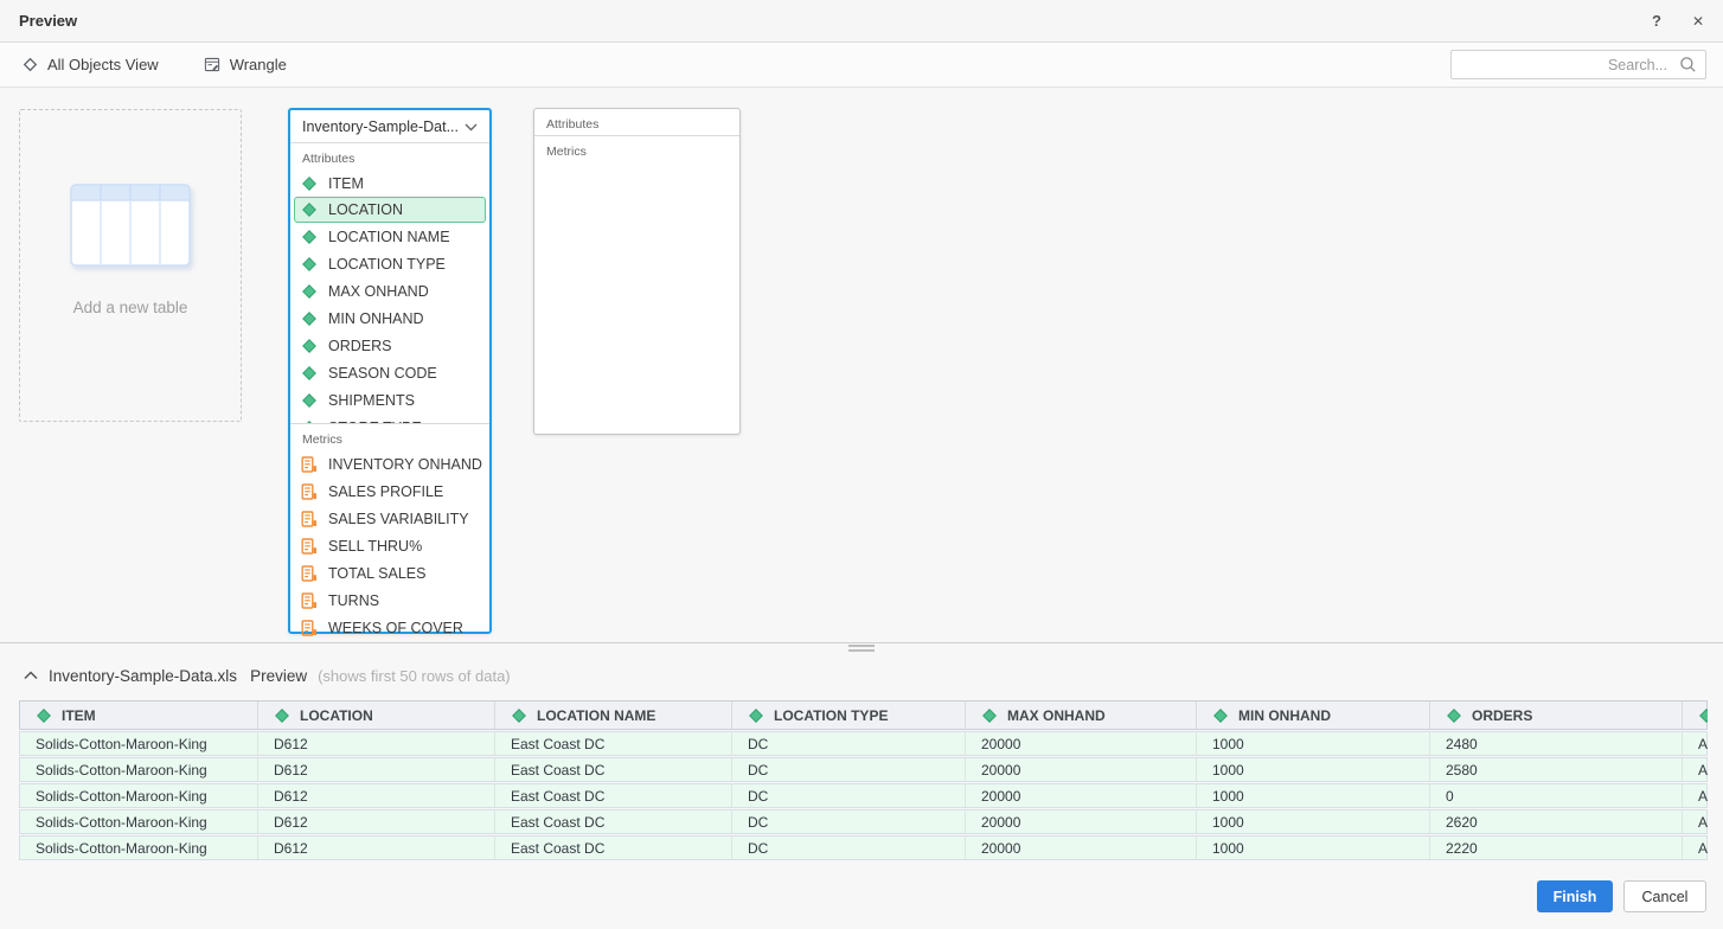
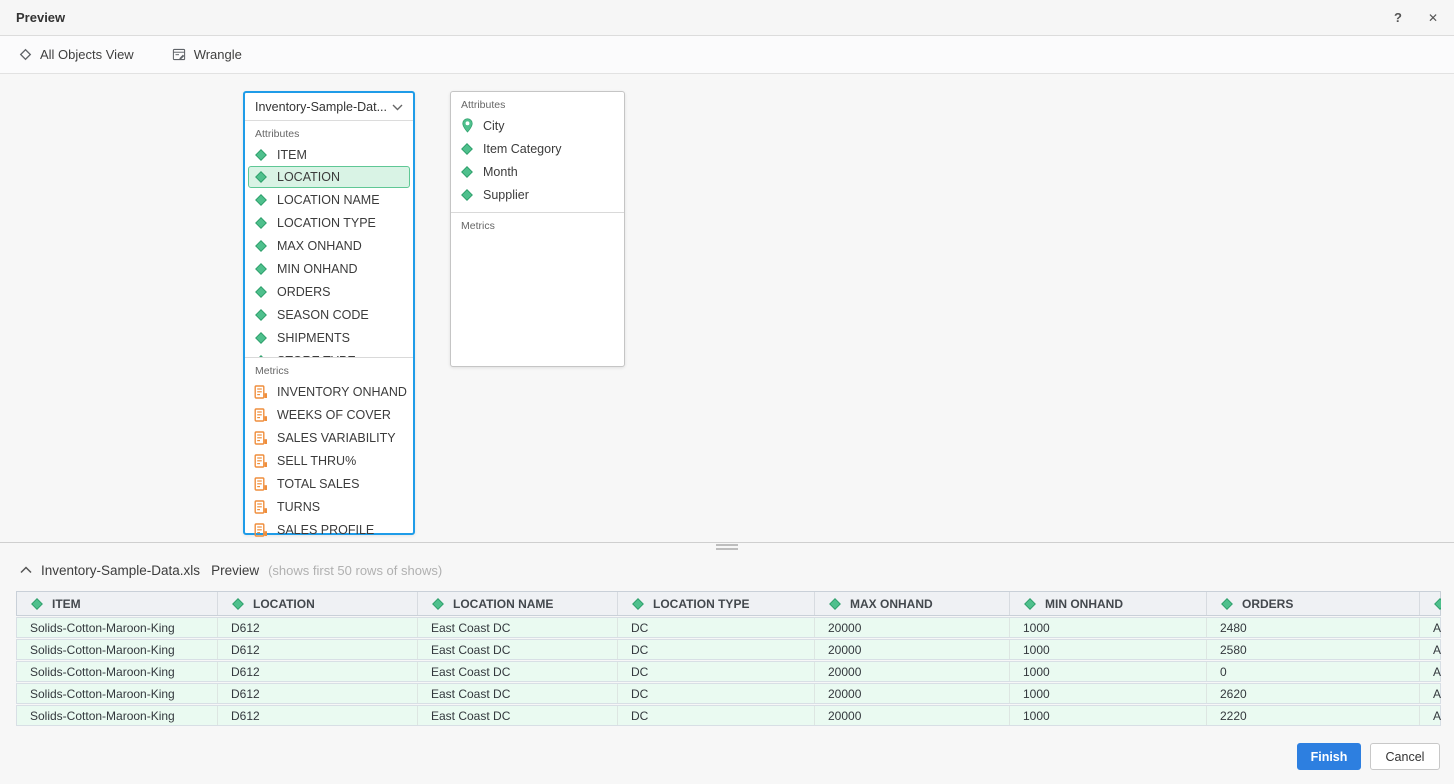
  Preview
  ?
  ✕
  All Objects View
  Wrangle
- Search...
- Add a new table
  Inventory-Sample-Dat...
  Attributes
  ITEM
  LOCATION
  LOCATION NAME
  LOCATION TYPE
  MAX ONHAND
  MIN ONHAND
  ORDERS
  SEASON CODE
  SHIPMENTS
  Metrics
  INVENTORY ONHAND
- SALES PROFILE
+ WEEKS OF COVER
  SALES VARIABILITY
  SELL THRU%
  TOTAL SALES
  TURNS
- WEEKS OF COVER
+ SALES PROFILE
  Attributes
+ City
+ Item Category
+ Month
+ Supplier
  Metrics
  Inventory-Sample-Data.xls
  Preview
- (shows first 50 rows of data)
+ (shows first 50 rows of shows)
  ITEM
  LOCATION
  LOCATION NAME
  LOCATION TYPE
  MAX ONHAND
  MIN ONHAND
  ORDERS
  Solids-Cotton-Maroon-King
  D612
  East Coast DC
  DC
  20000
  1000
  2480
  Solids-Cotton-Maroon-King
  D612
  East Coast DC
  DC
  20000
  1000
  2580
  Solids-Cotton-Maroon-King
  D612
  East Coast DC
  DC
  20000
  1000
  0
  Solids-Cotton-Maroon-King
  D612
  East Coast DC
  DC
  20000
  1000
  2620
  Solids-Cotton-Maroon-King
  D612
  East Coast DC
  DC
  20000
  1000
  2220
  Finish
  Cancel
